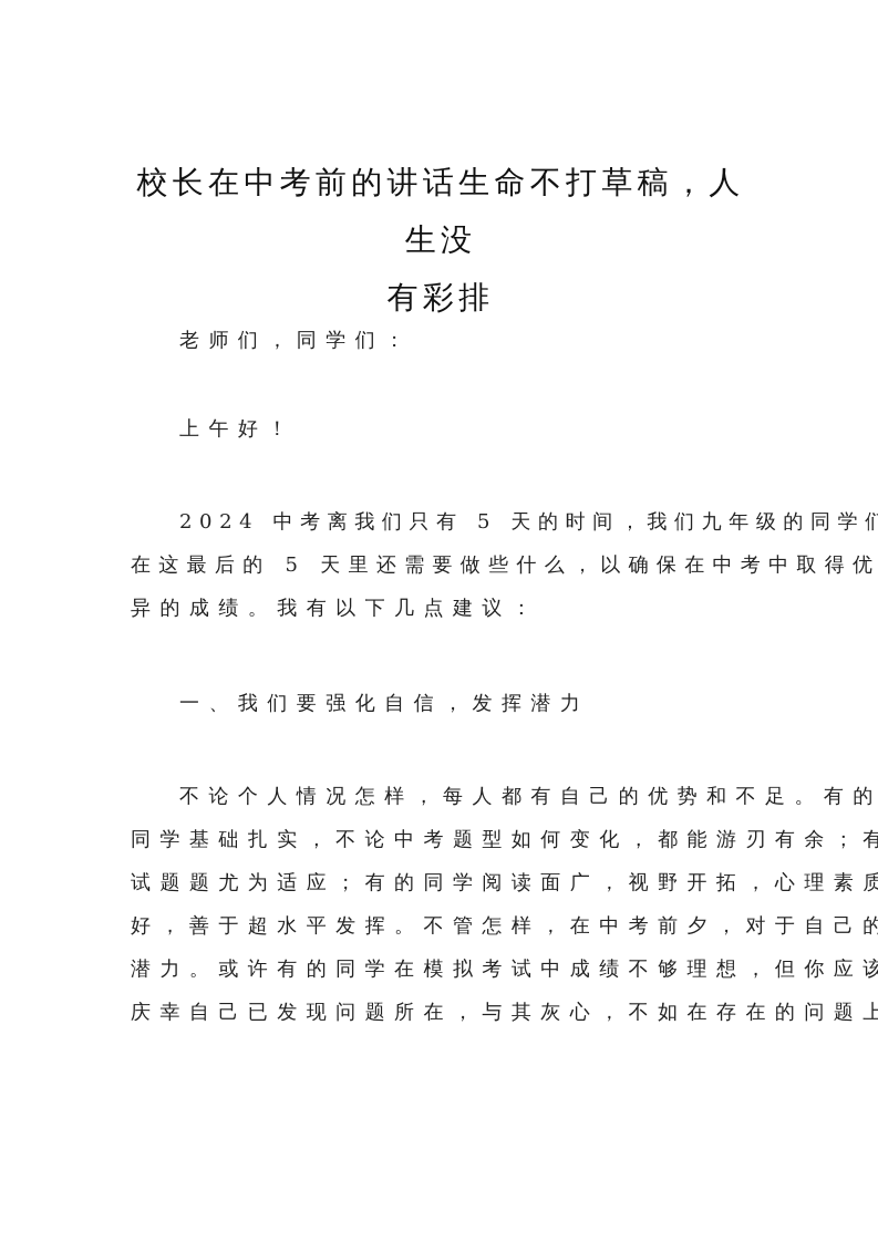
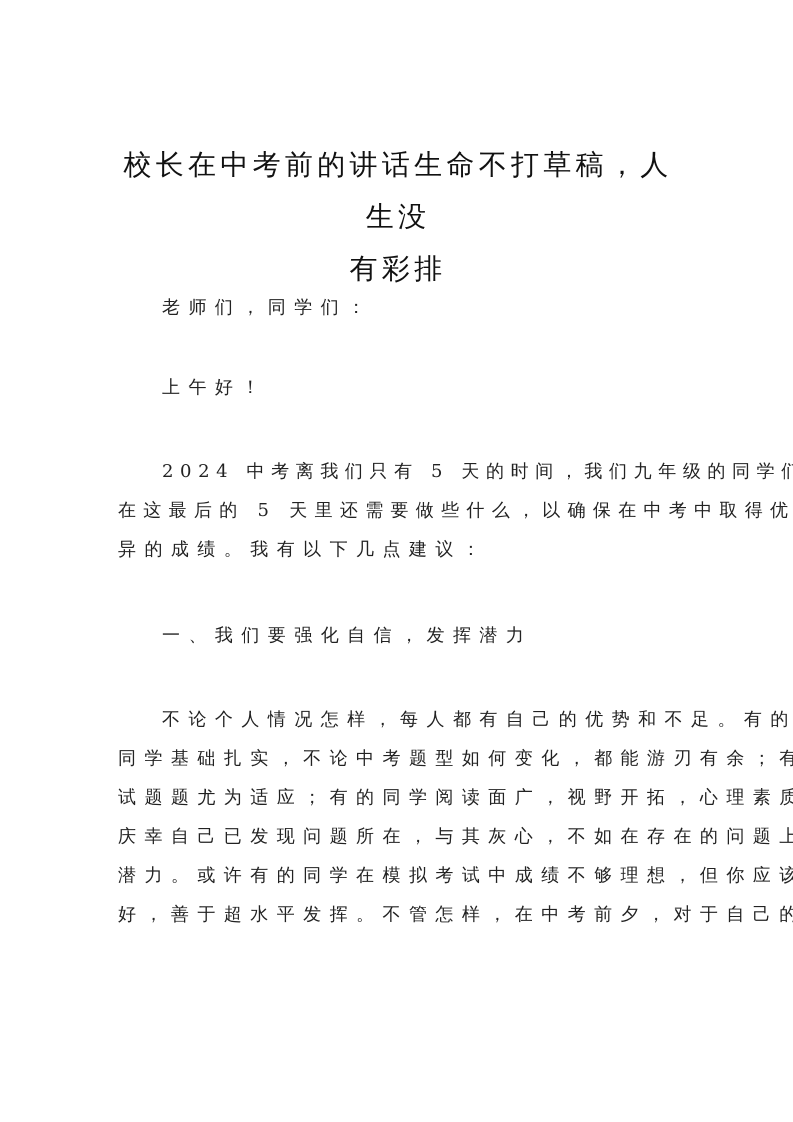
  校长在中考前的讲话生命不打草稿，人生没
  有彩排
  老师们，同学们：
  上午好！
  2024 中考离我们只有 5 天的时间，我们九年级的同学
  在这最后的 5 天里还需要做些什么，以确保在中考中取得优
  异的成绩。我有以下几点建议：
  一、我们要强化自信，发挥潜力
  不论个人情况怎样，每人都有自己的优势和不足。有的
  同学基础扎实，不论中考题型如何变化，都能游刃有余；有
  试题题尤为适应；有的同学阅读面广，视野开拓，心理素质
- 好，善于超水平发挥。不管怎样，在中考前夕，对于自己的
+ 庆幸自己已发现问题所在，与其灰心，不如在存在的问题上
  潜力。或许有的同学在模拟考试中成绩不够理想，但你应该
- 庆幸自己已发现问题所在，与其灰心，不如在存在的问题上
+ 好，善于超水平发挥。不管怎样，在中考前夕，对于自己的
